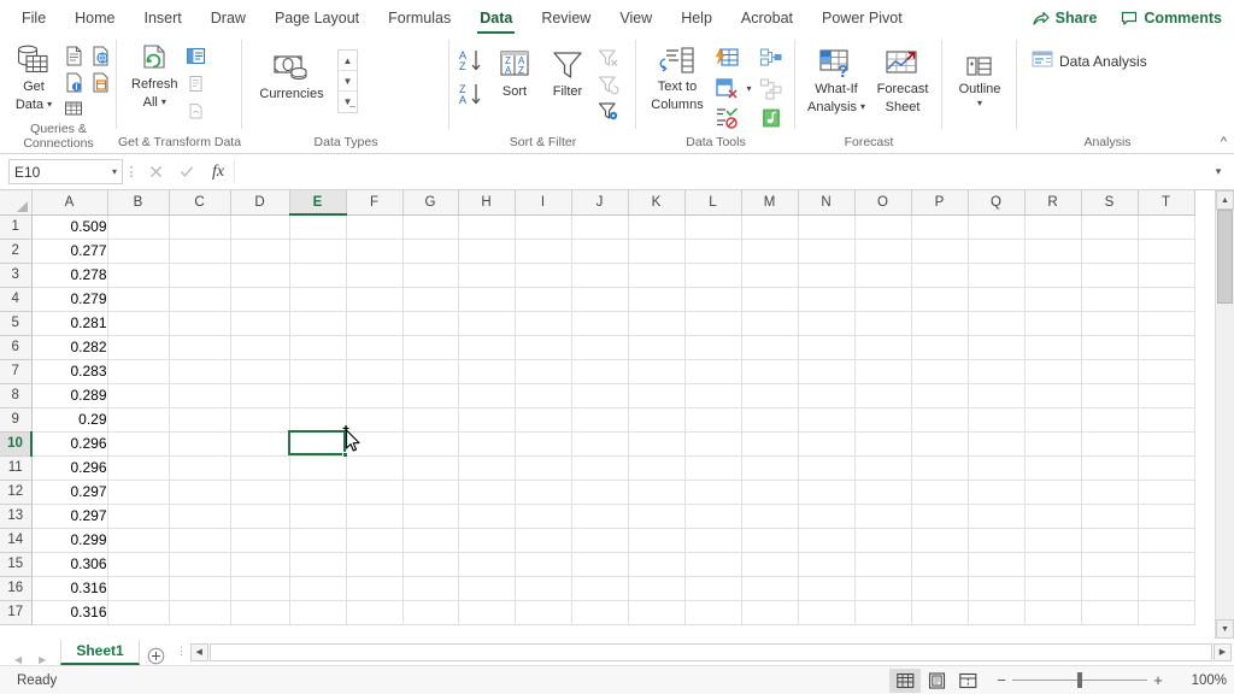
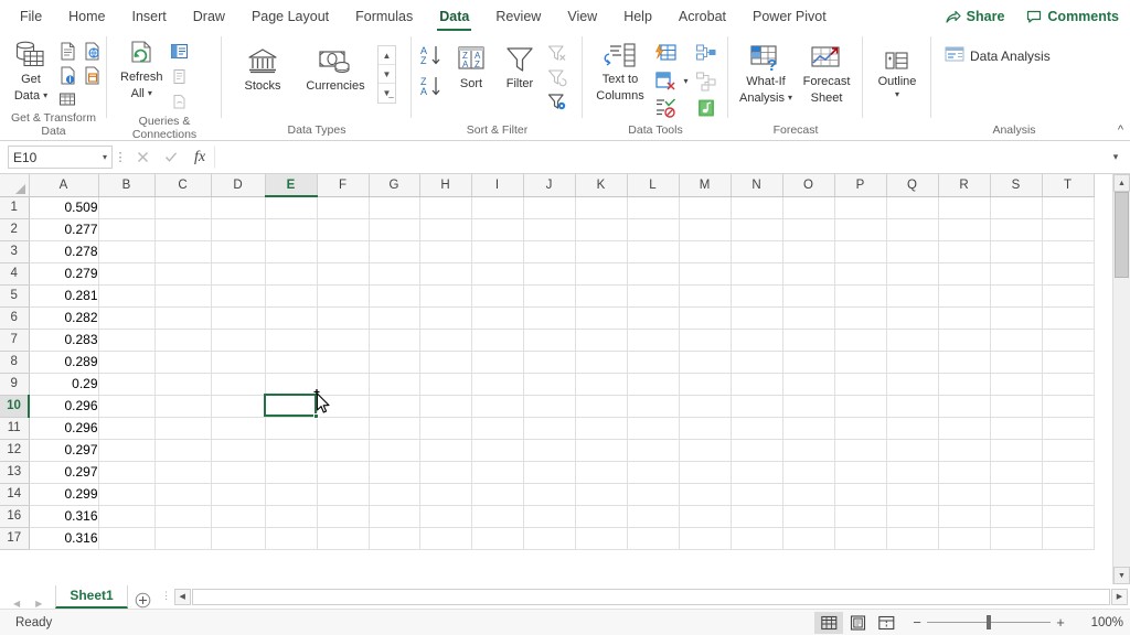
  File
  Home
  Insert
  Draw
  Page Layout
  Formulas
  Data
  Review
  View
  Help
  Acrobat
  Power Pivot
  Share
  Comments
  Get
  Data
  ▾
- Queries & Connections
+ Get & Transform Data
  Refresh
  All
  ▾
- Get & Transform Data
+ Queries & Connections
+ Stocks
  Currencies
  ▲
  ▼
  ▼̲
  Data Types
  A
  Z
  Z
  A
  Z
  A
  A
  Z
  Sort
  Filter
  Sort & Filter
  Text to
  Columns
  ▾
  Data Tools
  ?
  What-If
  Analysis
  ▾
  Forecast
  Sheet
  Forecast
  Outline
  ▾
  Data Analysis
  Analysis
  ^
  E10
  ▾
  ⋮
  fx
  ▾
  	A	B	C	D	E	F	G	H	I	J	K	L	M	N	O	P	Q	R	S	T
  1	0.509
  2	0.277
  3	0.278
  4	0.279
  5	0.281
  6	0.282
  7	0.283
  8	0.289
  9	0.29
  10	0.296
  11	0.296
  12	0.297
  13	0.297
  14	0.299
- 15	0.306
  16	0.316
  17	0.316
  ◀
  ▶
  Sheet1
  ⋮
  Ready
  −
  +
  100%
